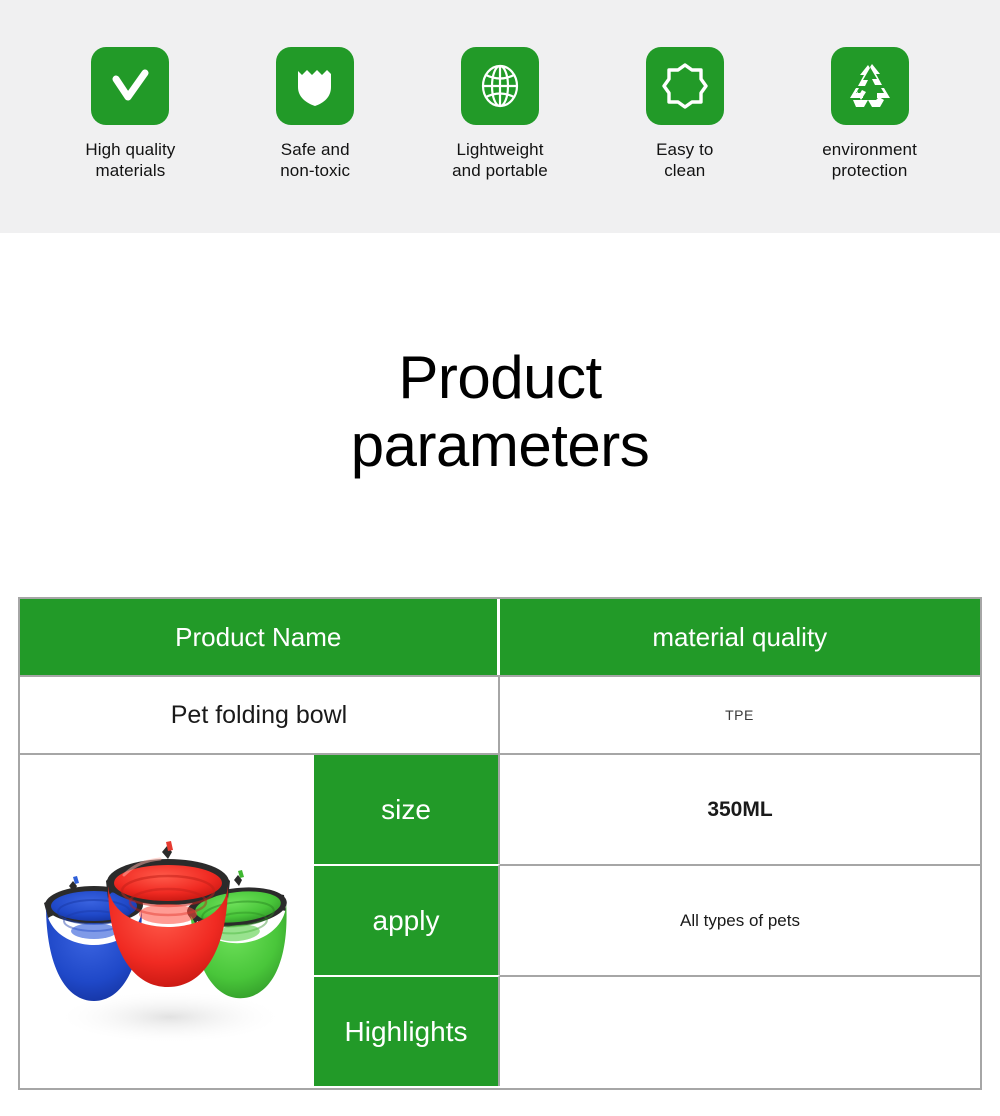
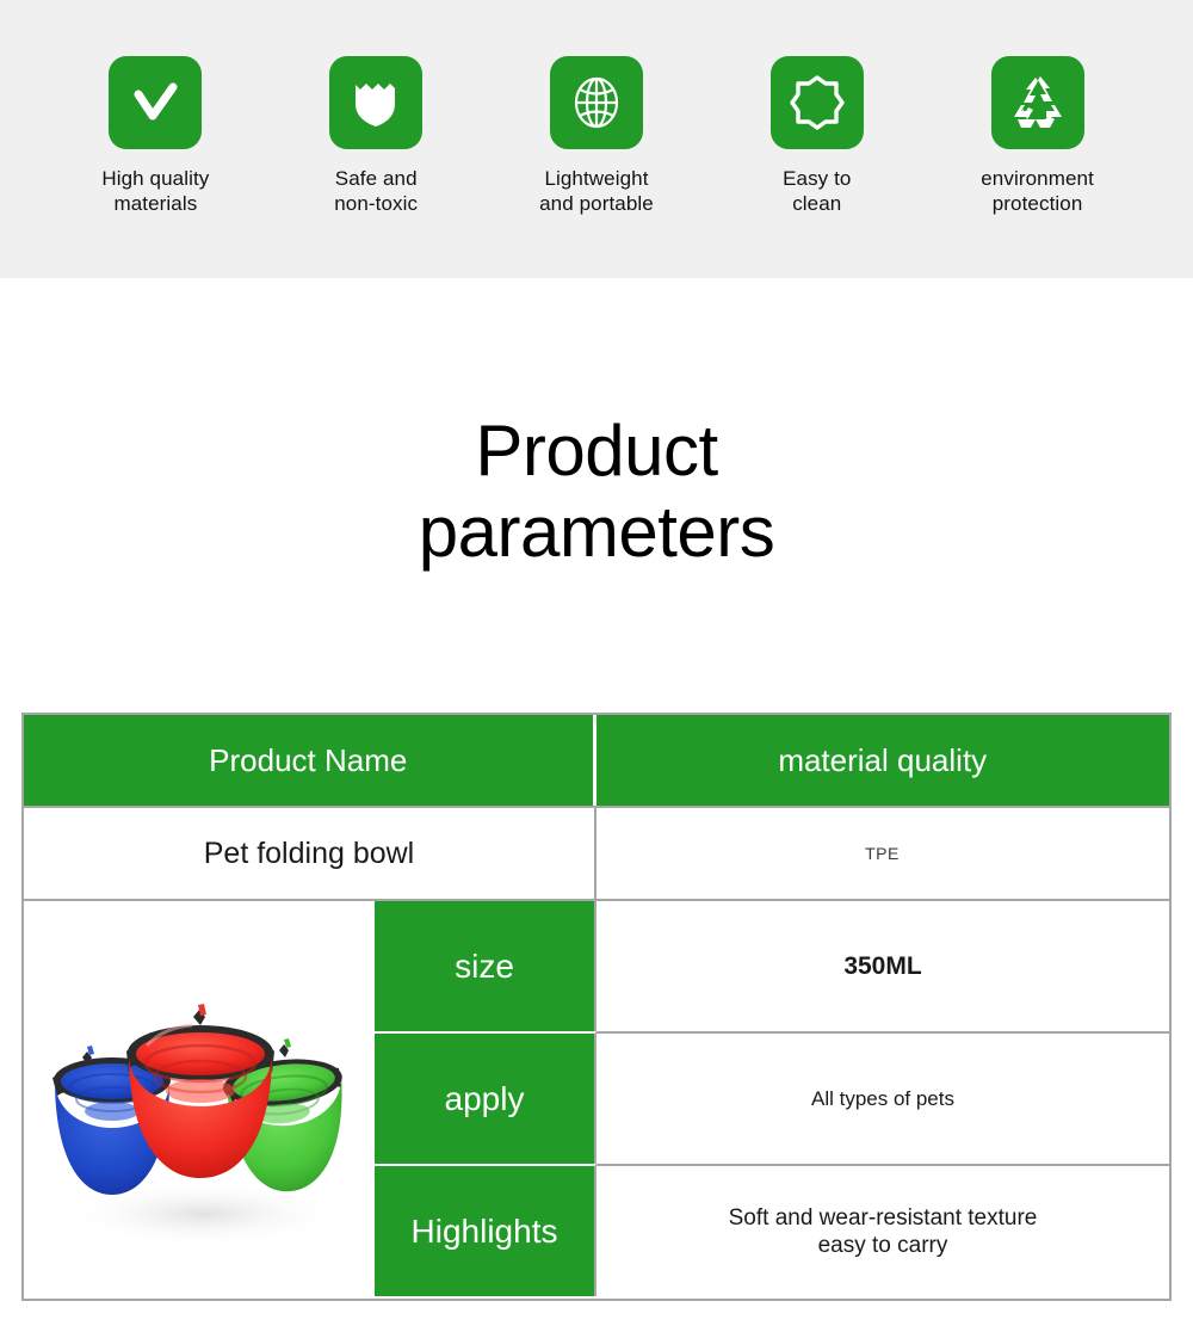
  High quality
  materials
  Safe and
  non-toxic
  Lightweight
  and portable
  Easy to
  clean
  environment
  protection
  Product
  parameters
  Product Name
  material quality
  Pet folding bowl
  TPE
  size
  350ML
  apply
  All types of pets
  Highlights
+ Soft and wear-resistant texture
+ easy to carry
